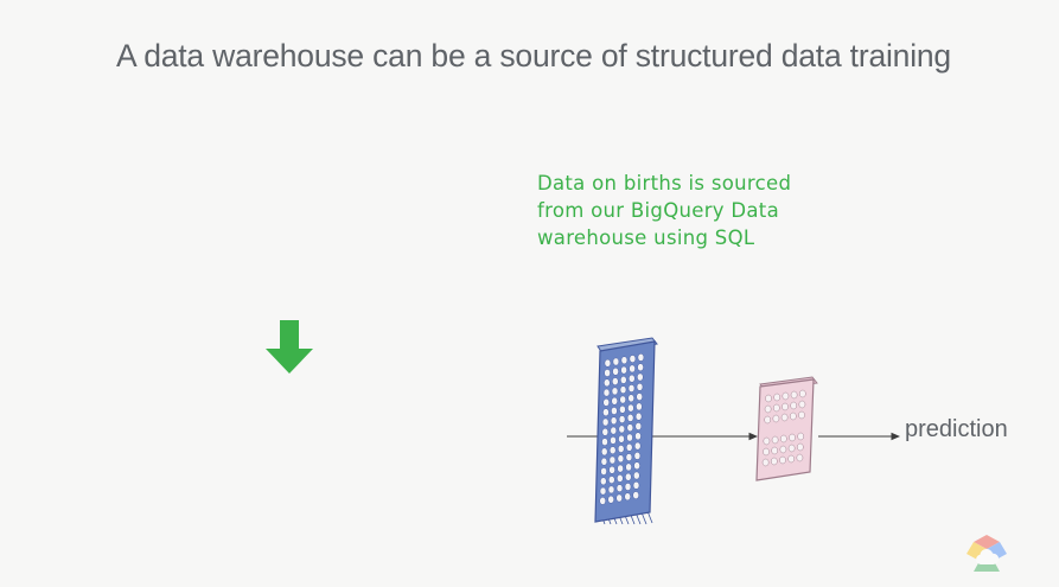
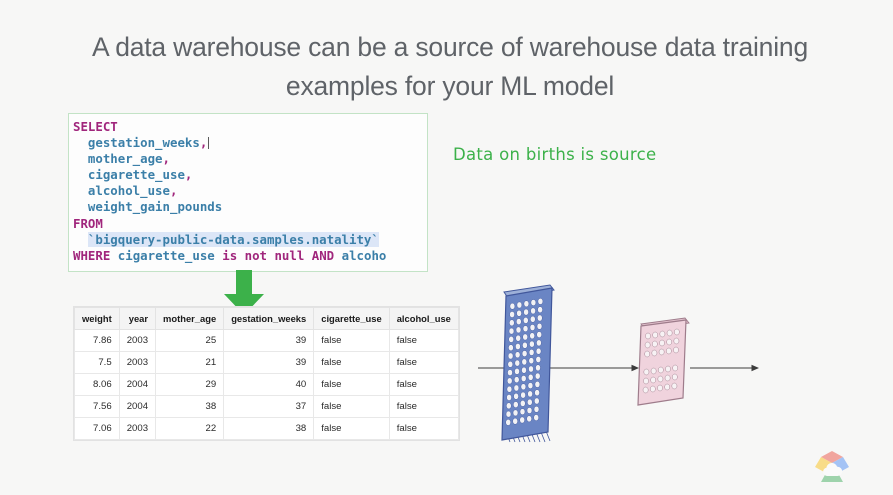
- A data warehouse can be a source of structured data training
+ A data warehouse can be a source of warehouse data training
+ examples for your ML model
+ SELECT gestation_weeks, mother_age, cigarette_use, alcohol_use, weight_gain_pounds FROM `bigquery-public-data.samples.natality` WHERE cigarette_use is not null AND alcoho
+ weight	year	mother_age	gestation_weeks	cigarette_use	alcohol_use
+ 7.86	2003	25	39	false	false
+ 7.5	2003	21	39	false	false
+ 8.06	2004	29	40	false	false
+ 7.56	2004	38	37	false	false
+ 7.06	2003	22	38	false	false
- Data on births is sourced
+ Data on births is source
- from our BigQuery Data
- warehouse using SQL
- prediction
